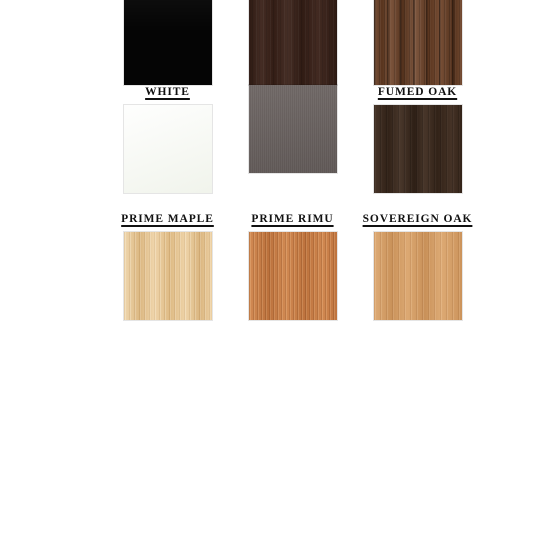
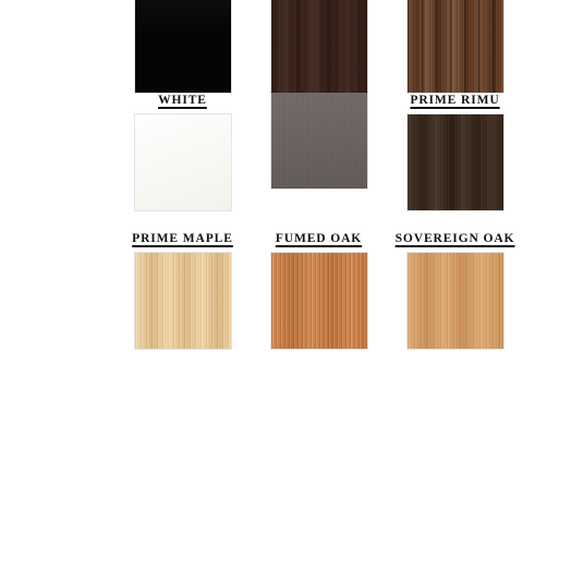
  WHITE
- FUMED OAK
+ PRIME RIMU
  PRIME MAPLE
- PRIME RIMU
+ FUMED OAK
  SOVEREIGN OAK
